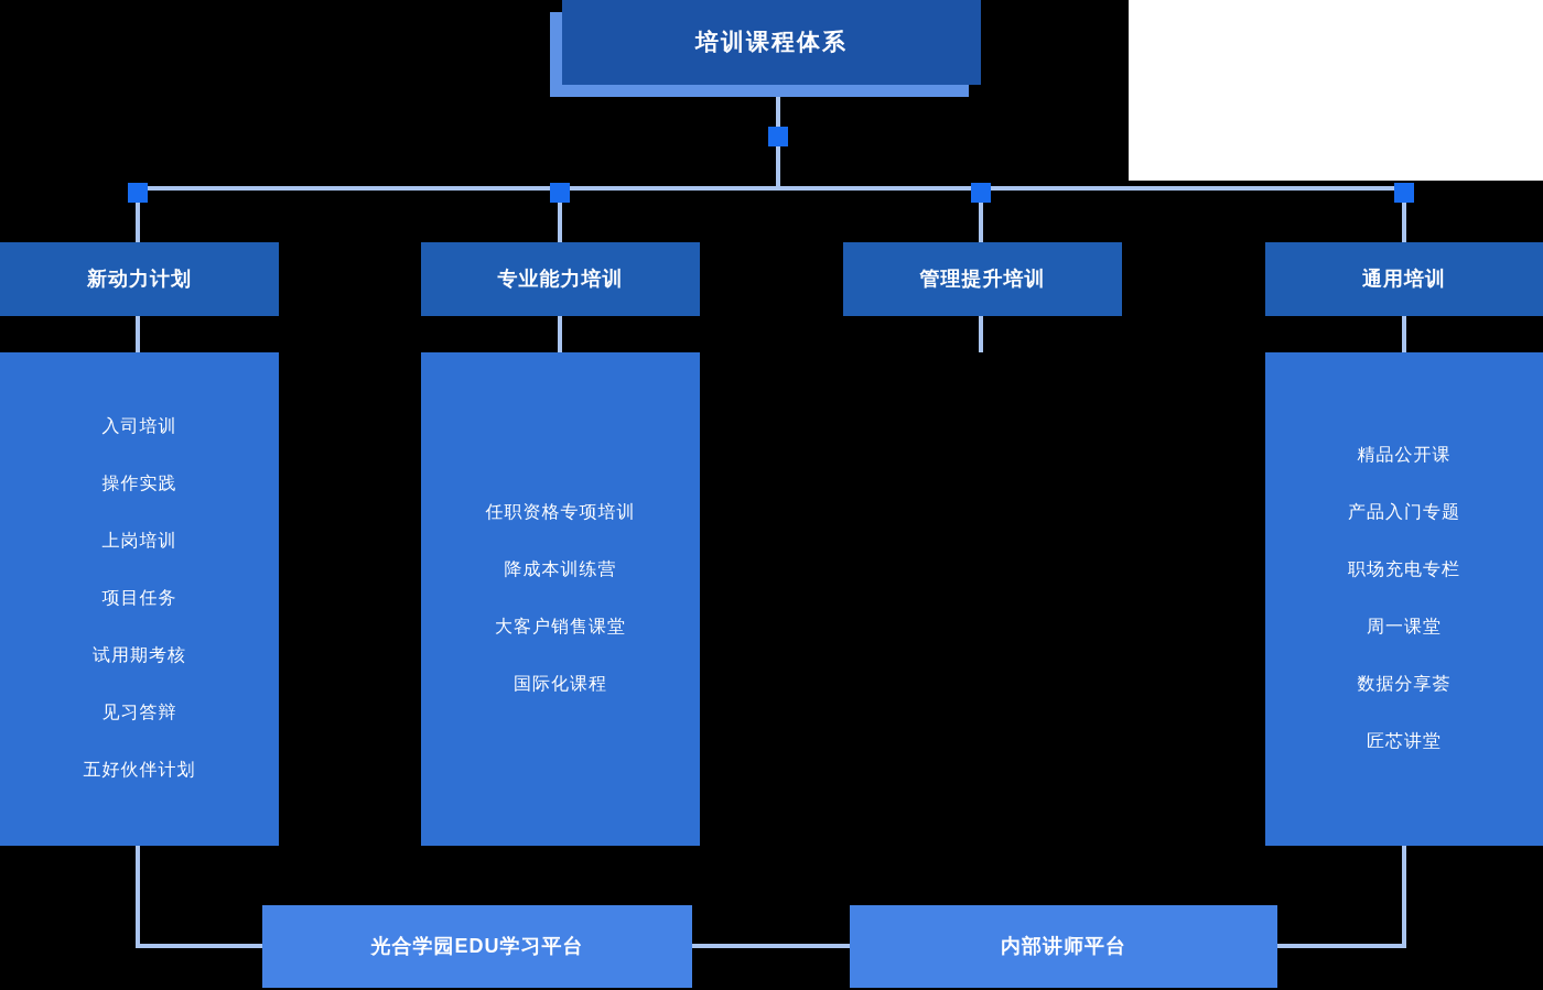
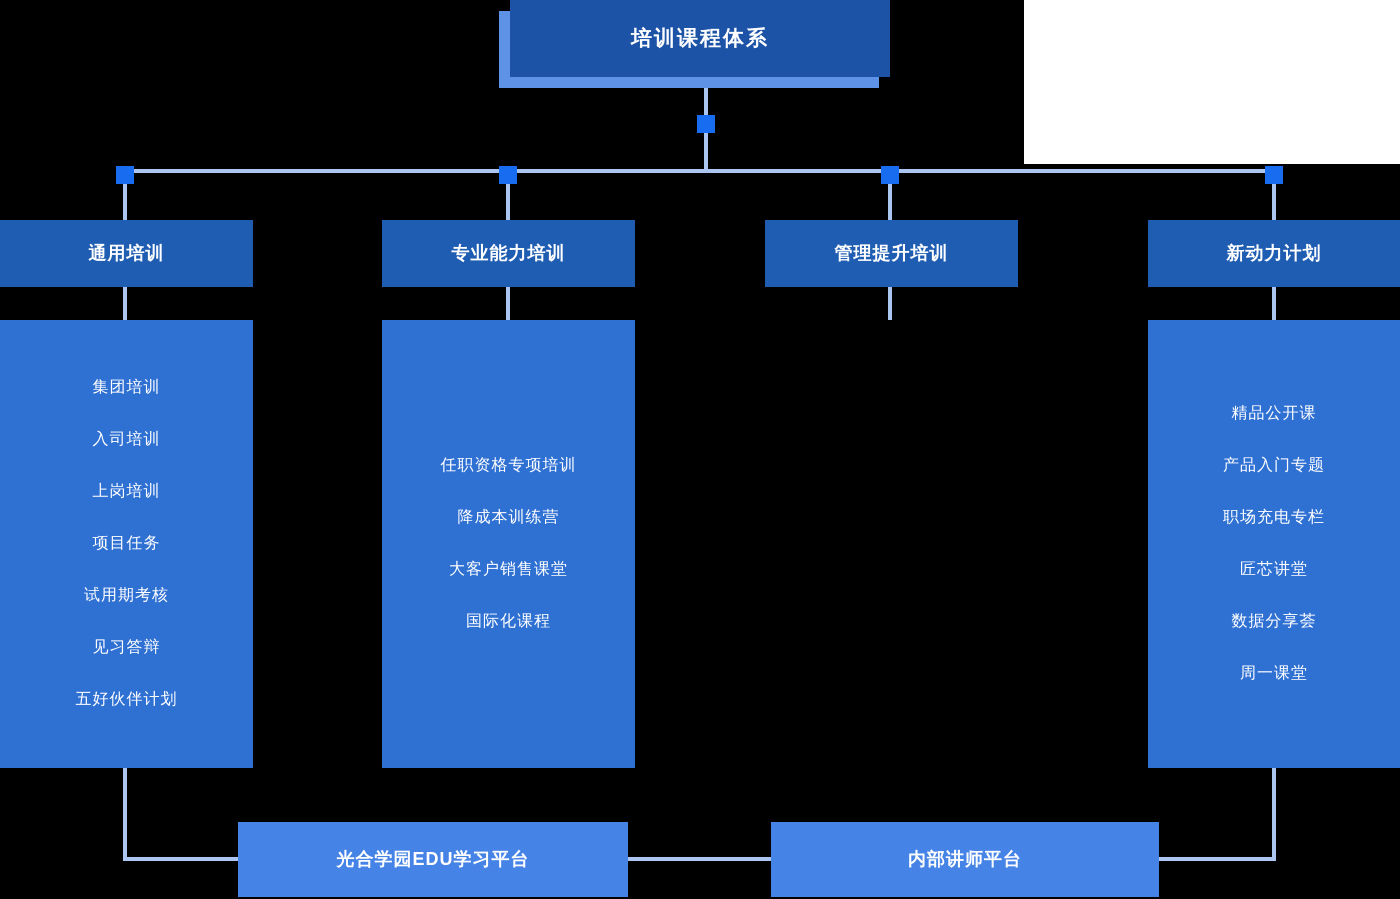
  培训课程体系
- 新动力计划
+ 通用培训
+ 集团培训
  入司培训
- 操作实践
  上岗培训
  项目任务
  试用期考核
  见习答辩
  五好伙伴计划
  专业能力培训
  任职资格专项培训
  降成本训练营
  大客户销售课堂
  国际化课程
  管理提升培训
- 通用培训
+ 新动力计划
  精品公开课
  产品入门专题
  职场充电专栏
- 周一课堂
+ 匠芯讲堂
  数据分享荟
- 匠芯讲堂
+ 周一课堂
  光合学园EDU学习平台
  内部讲师平台
